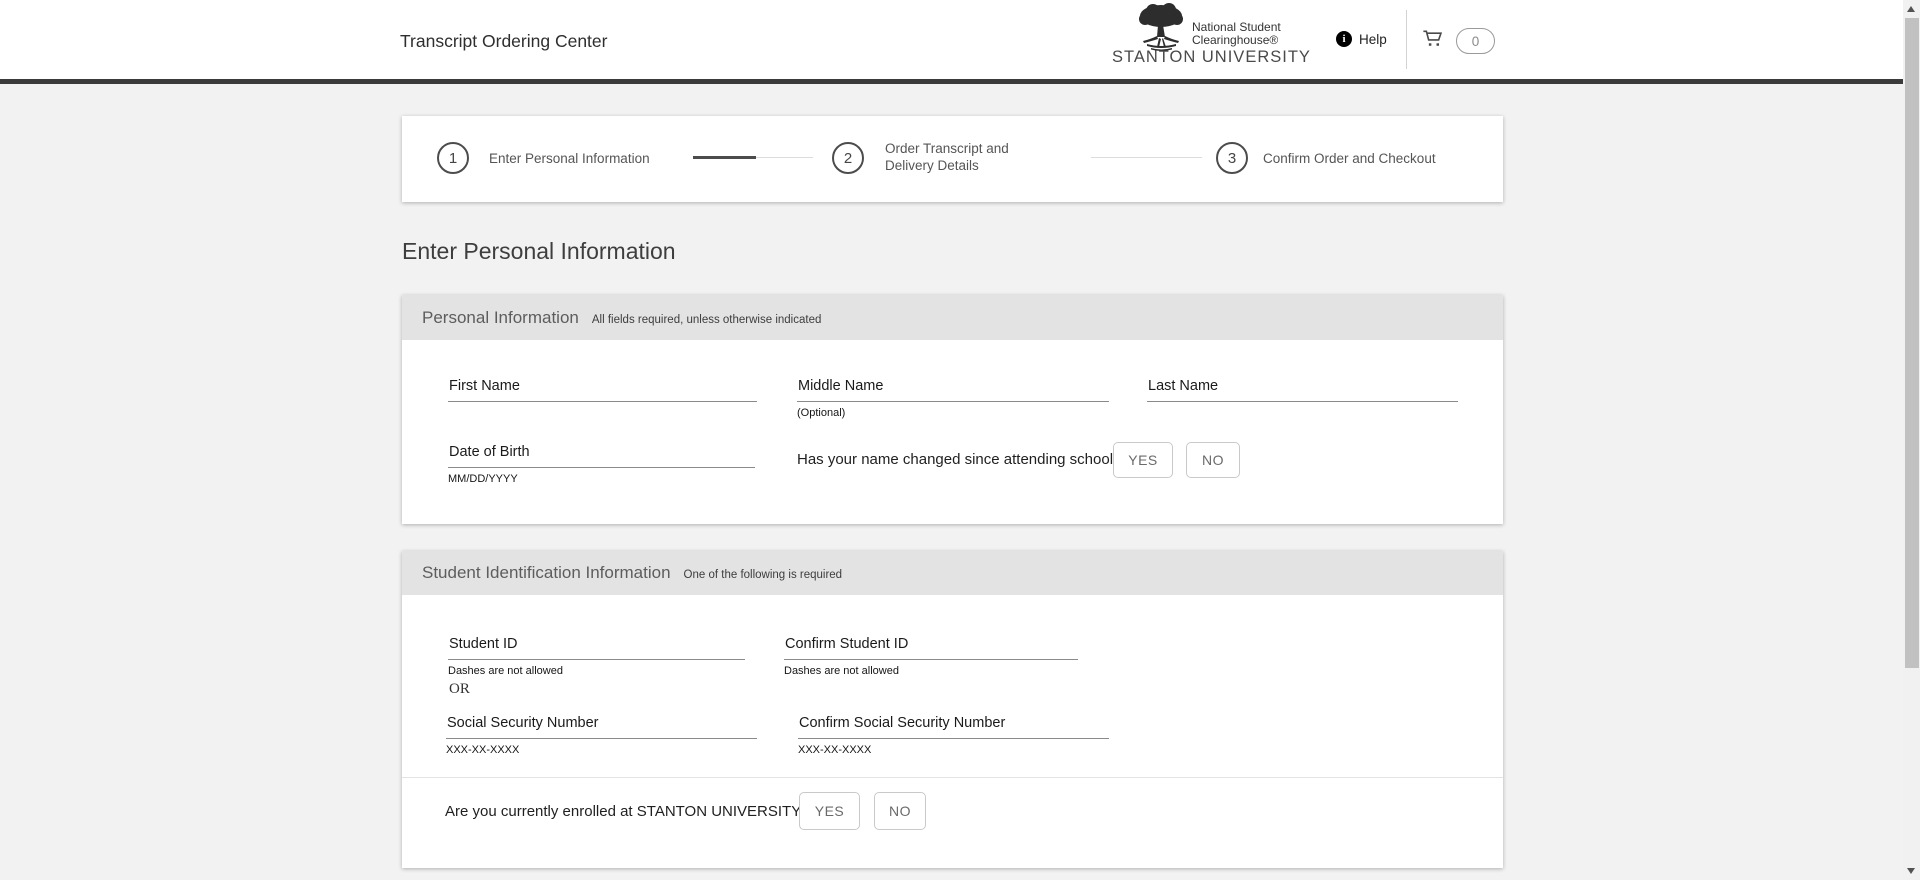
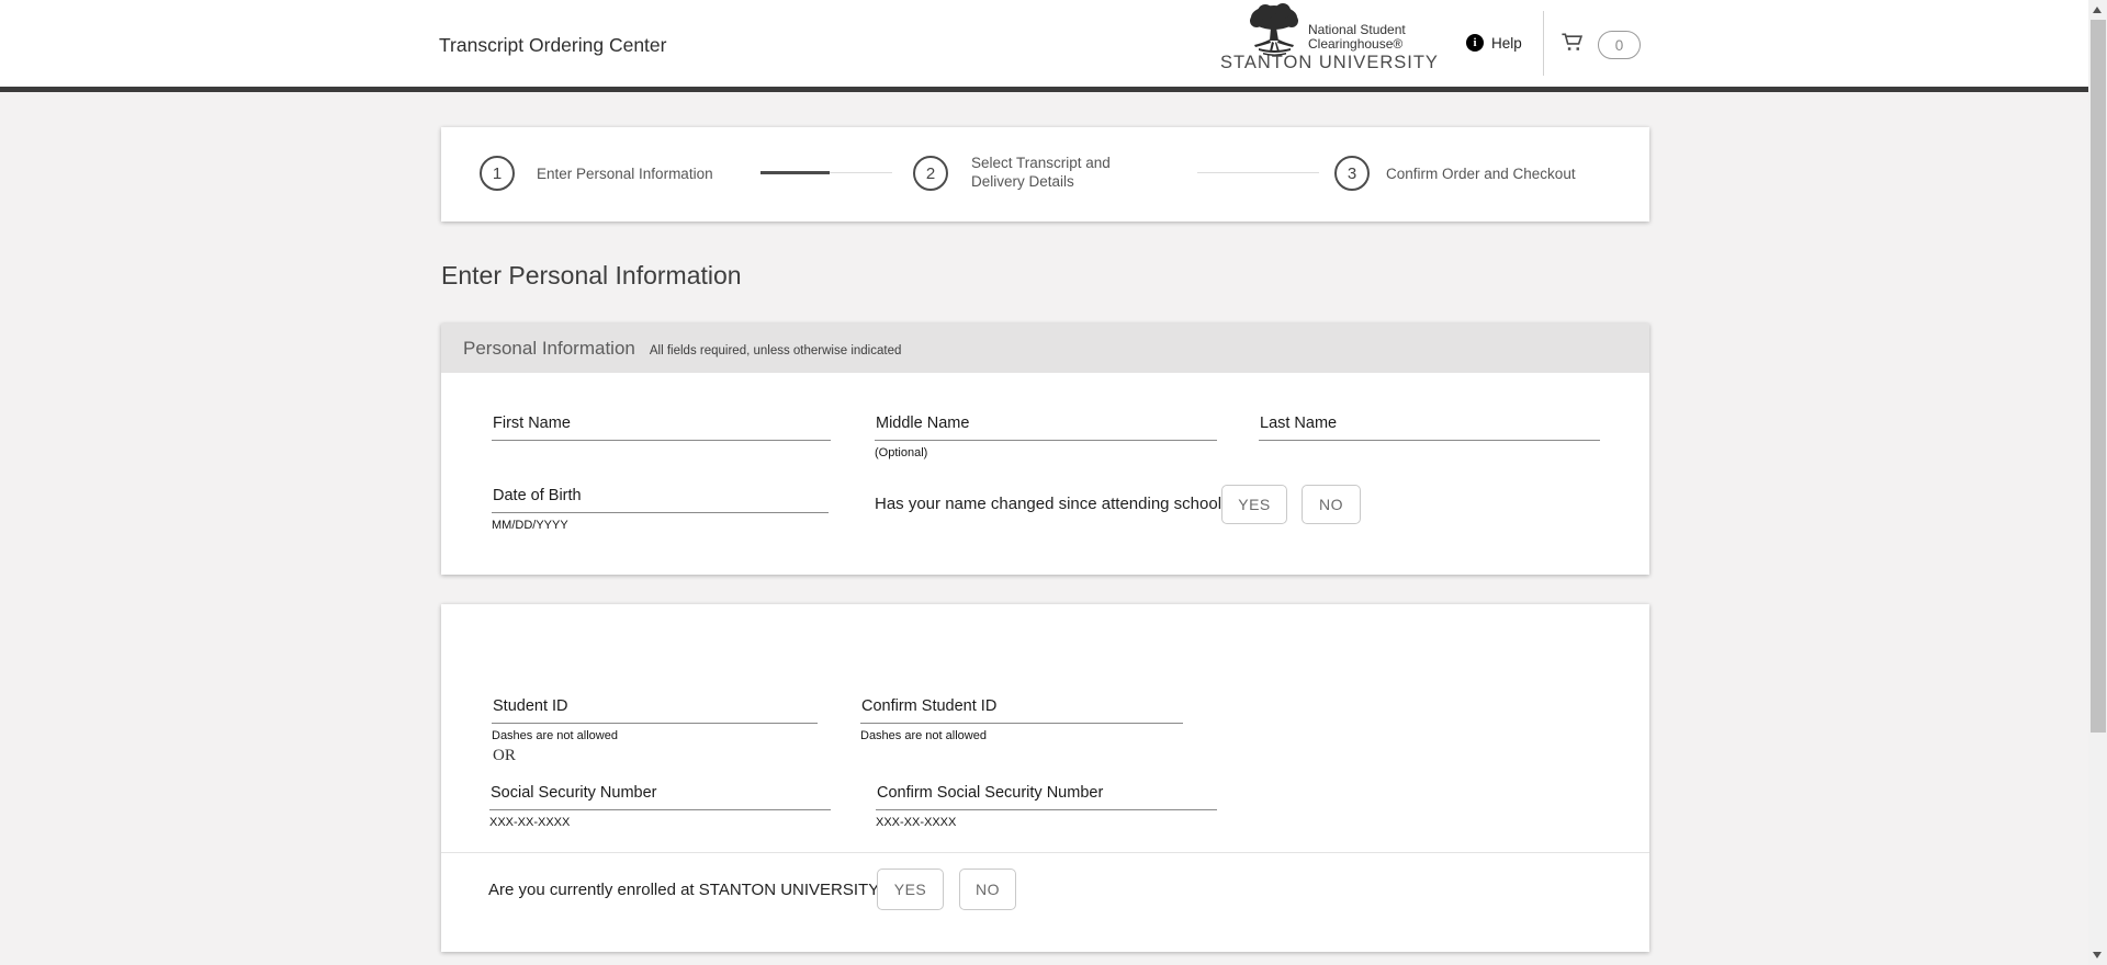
  Transcript Ordering Center
  National Student
  Clearinghouse®
  STANTON UNIVERSITY
  i
  Help
  0
  1
  Enter Personal Information
  2
- Order Transcript and Delivery Details
+ Select Transcript and Delivery Details
  3
  Confirm Order and Checkout
  Enter Personal Information
  Personal Information
  All fields required, unless otherwise indicated
  First Name
  Middle Name
  (Optional)
  Last Name
  Date of Birth
  MM/DD/YYYY
  Has your name changed since attending school
  YES
  NO
- Student Identification Information
- One of the following is required
  Student ID
  Dashes are not allowed
  Confirm Student ID
  Dashes are not allowed
  OR
  Social Security Number
  XXX-XX-XXXX
  Confirm Social Security Number
  XXX-XX-XXXX
  Are you currently enrolled at STANTON UNIVERSITY
  YES
  NO
